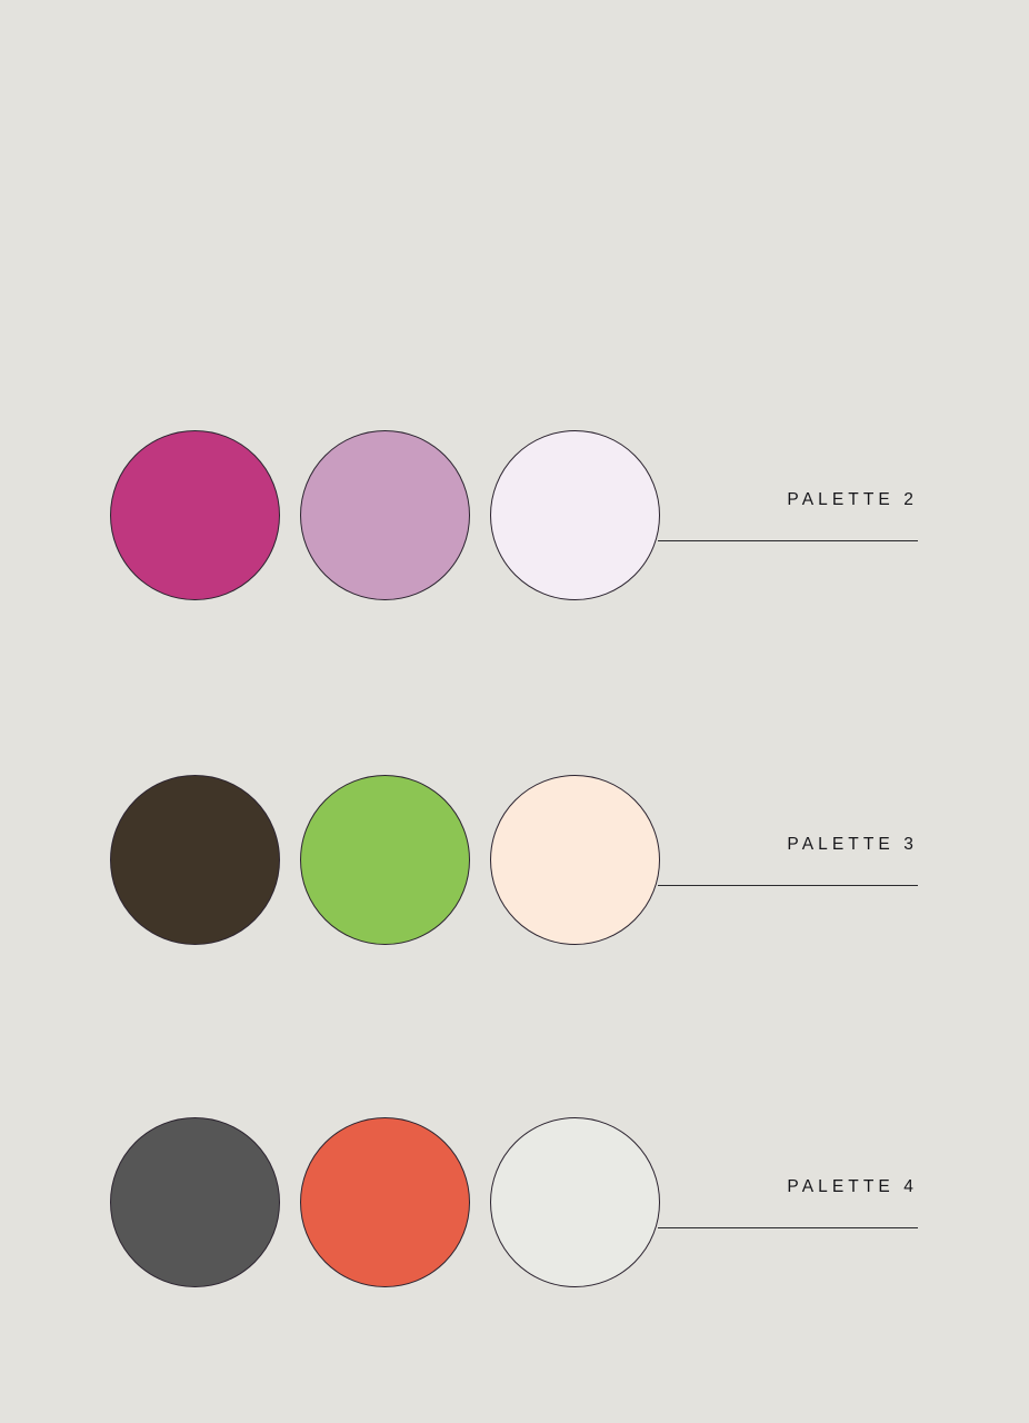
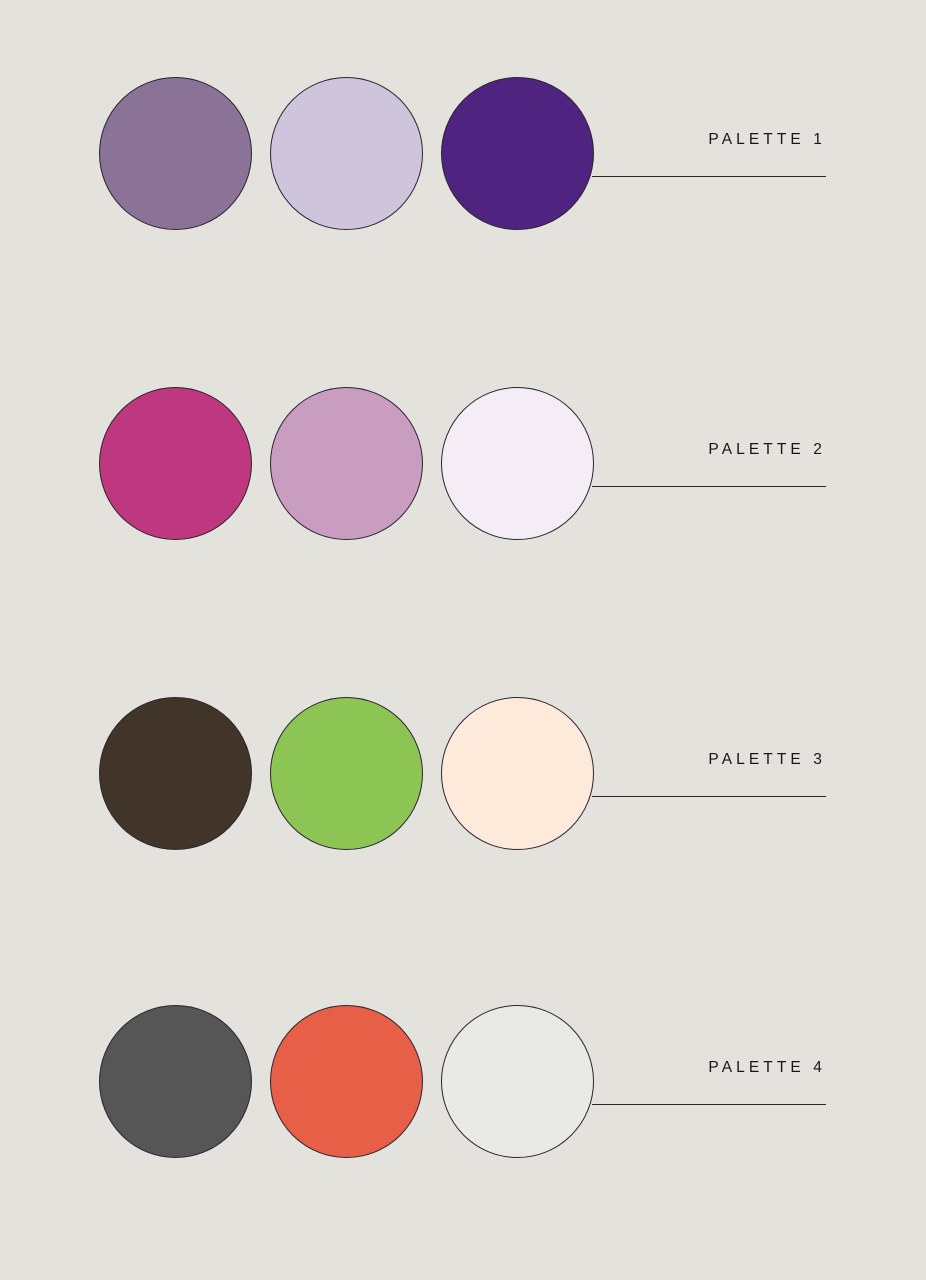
+ PALETTE 1
  PALETTE 2
  PALETTE 3
  PALETTE 4
